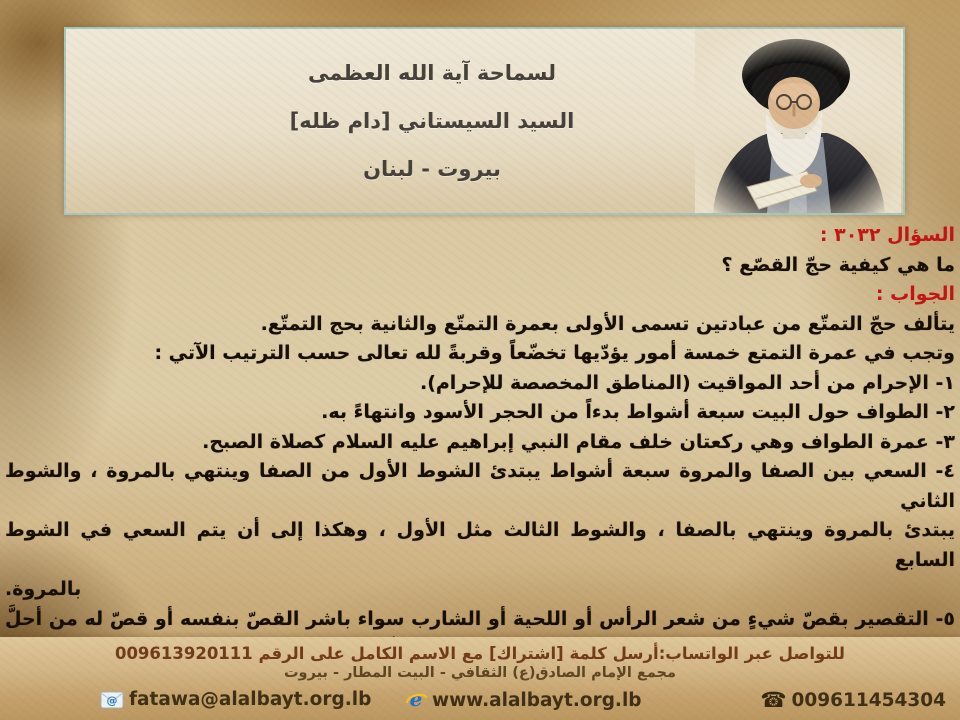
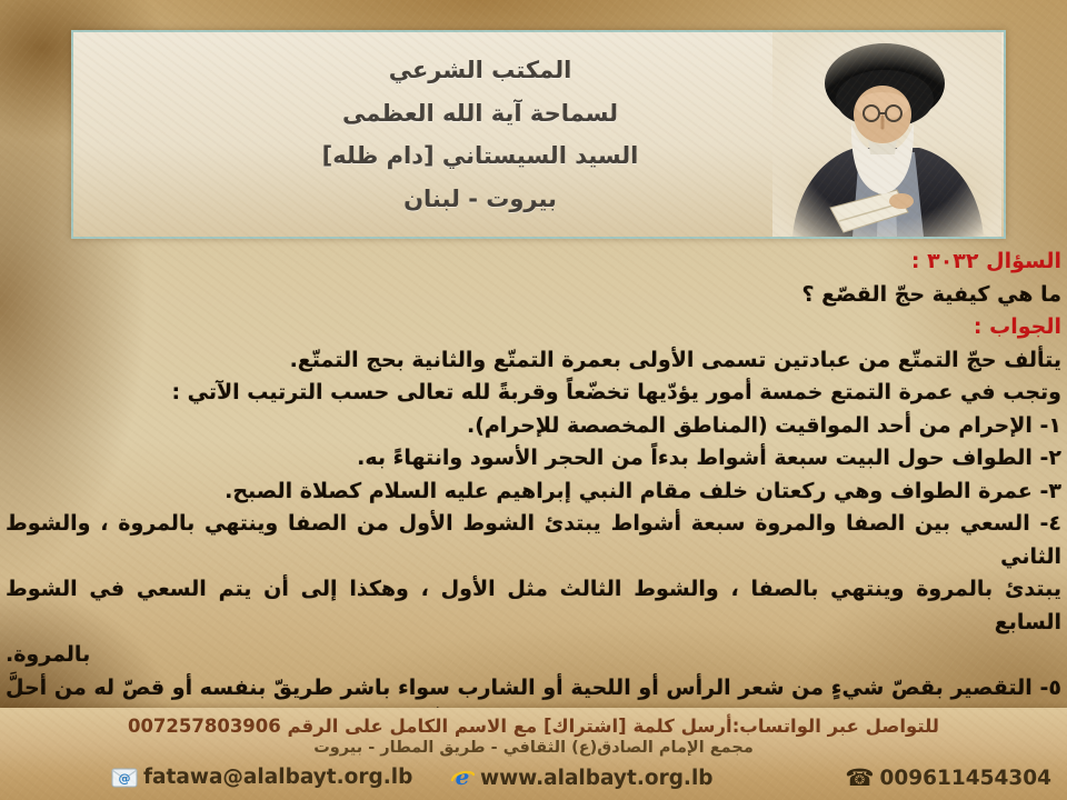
+ المكتب الشرعي
  لسماحة آية الله العظمى
  السيد السيستاني [دام ظله]
  بيروت - لبنان
  السؤال ٣٠٣٢ :
  ما هي كيفية حجّ القصّع ؟
  الجواب :
  يتألف حجّ التمتّع من عبادتين تسمى الأولى بعمرة التمتّع والثانية بحج التمتّع.
  وتجب في عمرة التمتع خمسة أمور يؤدّيها تخضّعاً وقربةً لله تعالى حسب الترتيب الآتي :
  ١- الإحرام من أحد المواقيت (المناطق المخصصة للإحرام).
  ٢- الطواف حول البيت سبعة أشواط بدءاً من الحجر الأسود وانتهاءً به.
  ٣- عمرة الطواف وهي ركعتان خلف مقام النبي إبراهيم عليه السلام كصلاة الصبح.
  ٤- السعي بين الصفا والمروة سبعة أشواط يبتدئ الشوط الأول من الصفا وينتهي بالمروة ، والشوط الثاني
  يبتدئ بالمروة وينتهي بالصفا ، والشوط الثالث مثل الأول ، وهكذا إلى أن يتم السعي في الشوط السابع
  بالمروة.
- ٥- التقصير بقصّ شيءٍ من شعر الرأس أو اللحية أو الشارب سواء باشر القصّ بنفسه أو قصّ له من أحلَّ
+ ٥- التقصير بقصّ شيءٍ من شعر الرأس أو اللحية أو الشارب سواء باشر طريقّ بنفسه أو قصّ له من أحلَّ
- للتواصل عبر الواتساب:أرسل كلمة [اشتراك] مع الاسم الكامل على الرقم 009613920111
+ للتواصل عبر الواتساب:أرسل كلمة [اشتراك] مع الاسم الكامل على الرقم 007257803906
- مجمع الإمام الصادق(ع) الثقافي - البيت المطار - بيروت
+ مجمع الإمام الصادق(ع) الثقافي - طريق المطار - بيروت
  @
  fatawa@alalbayt.org.lb
  e
  www.alalbayt.org.lb
  ☎
  009611454304
